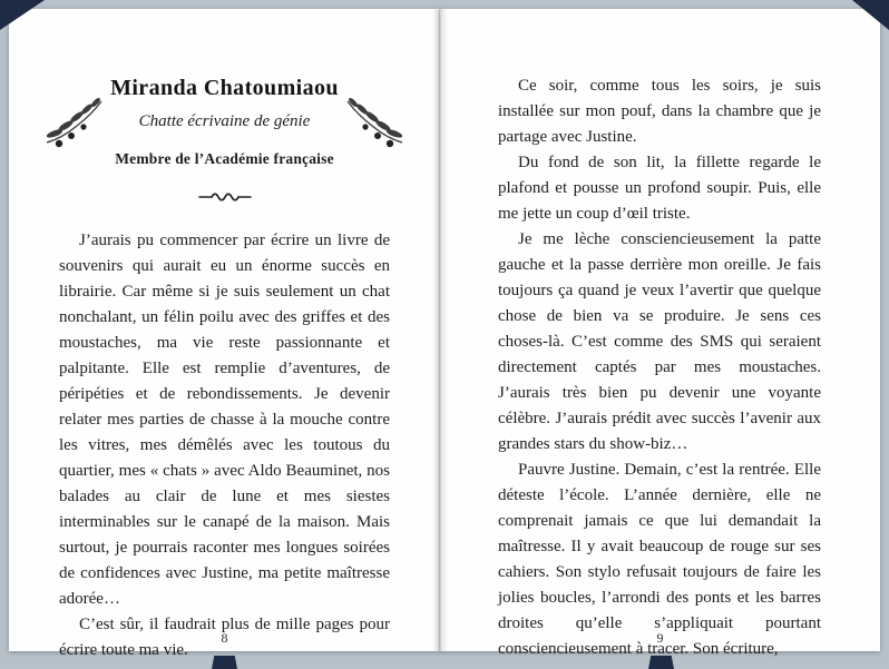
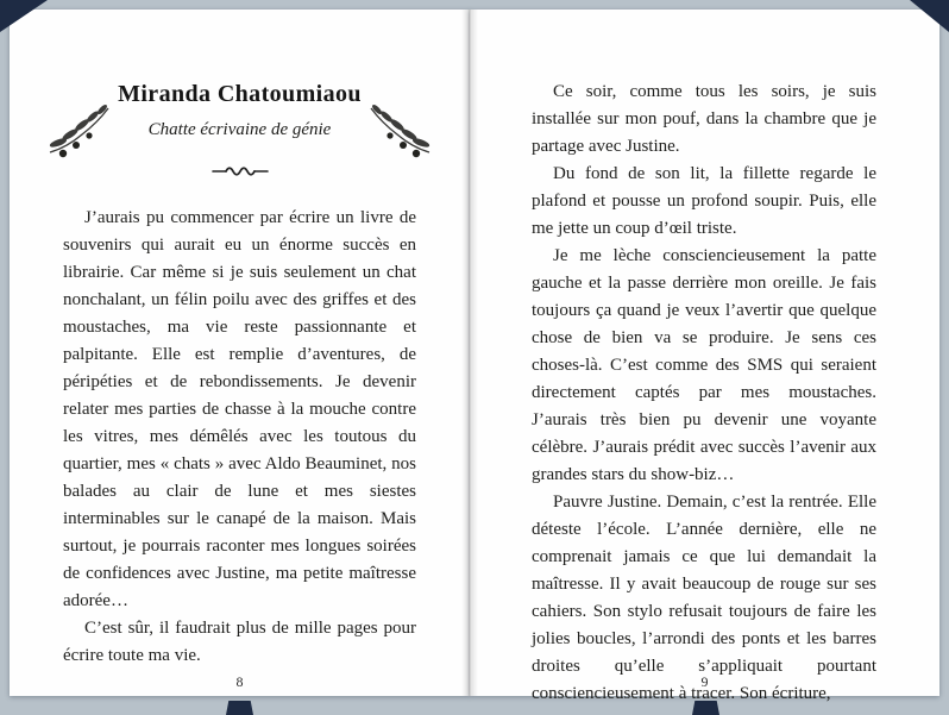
  Miranda Chatoumiaou
  Chatte écrivaine de génie
- Membre de l’Académie française
  J’aurais pu commencer par écrire un livre de souvenirs qui aurait eu un énorme succès en librairie. Car même si je suis seulement un chat nonchalant, un félin poilu avec des griffes et des moustaches, ma vie reste passionnante et palpitante. Elle est remplie d’aventures, de péripéties et de rebondissements. Je devenir relater mes parties de chasse à la mouche contre les vitres, mes démêlés avec les toutous du quartier, mes « chats » avec Aldo Beauminet, nos balades au clair de lune et mes siestes interminables sur le canapé de la maison. Mais surtout, je pourrais raconter mes longues soirées de confidences avec Justine, ma petite maîtresse adorée…
  C’est sûr, il faudrait plus de mille pages pour écrire toute ma vie.
  8
  Ce soir, comme tous les soirs, je suis installée sur mon pouf, dans la chambre que je partage avec Justine.
  Du fond de son lit, la fillette regarde le plafond et pousse un profond soupir. Puis, elle me jette un coup d’œil triste.
  Je me lèche consciencieusement la patte gauche et la passe derrière mon oreille. Je fais toujours ça quand je veux l’avertir que quelque chose de bien va se produire. Je sens ces choses-là. C’est comme des SMS qui seraient directement captés par mes moustaches. J’aurais très bien pu devenir une voyante célèbre. J’aurais prédit avec succès l’avenir aux grandes stars du show-biz…
  Pauvre Justine. Demain, c’est la rentrée. Elle déteste l’école. L’année dernière, elle ne comprenait jamais ce que lui demandait la maîtresse. Il y avait beaucoup de rouge sur ses cahiers. Son stylo refusait toujours de faire les jolies boucles, l’arrondi des ponts et les barres droites qu’elle s’appliquait pourtant consciencieusement à tracer. Son écriture,
  9
